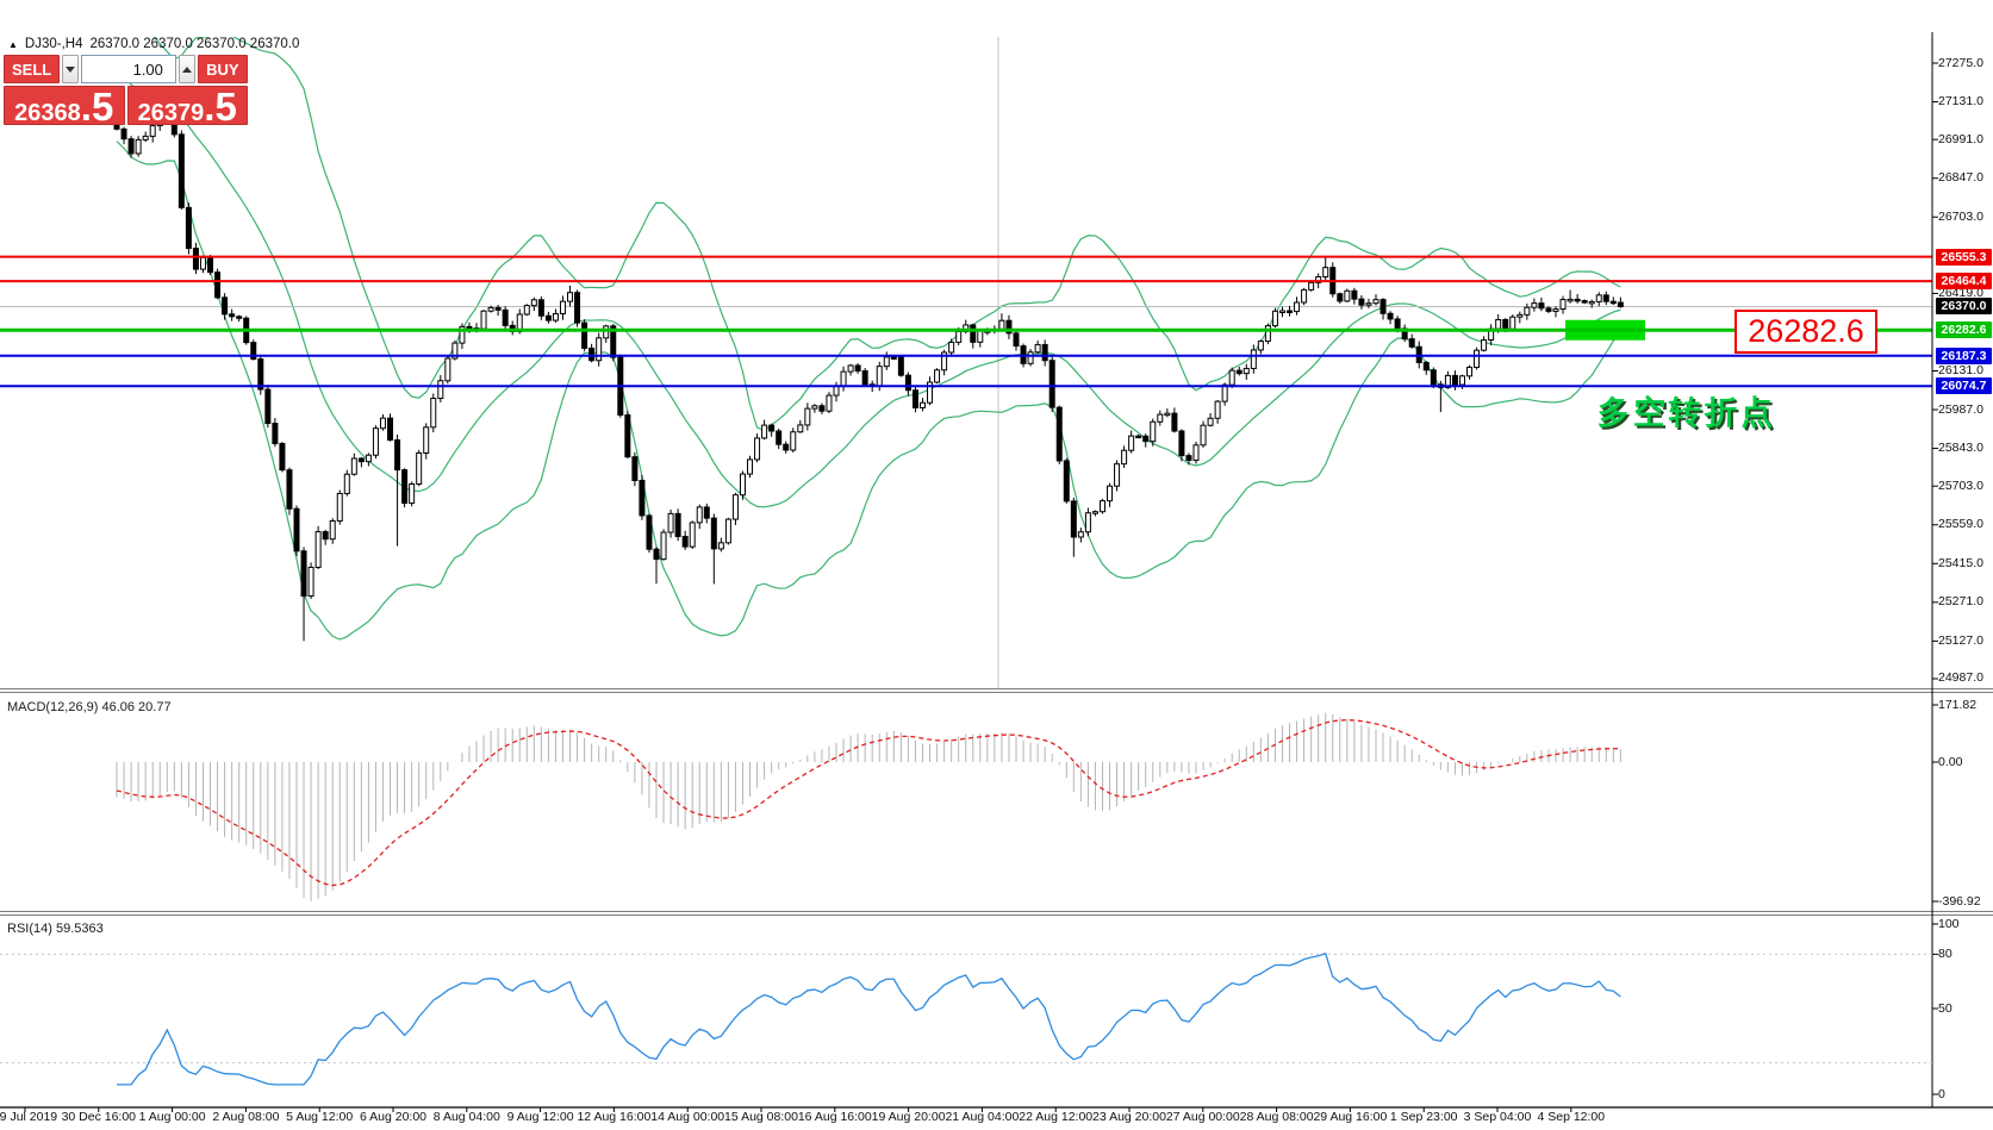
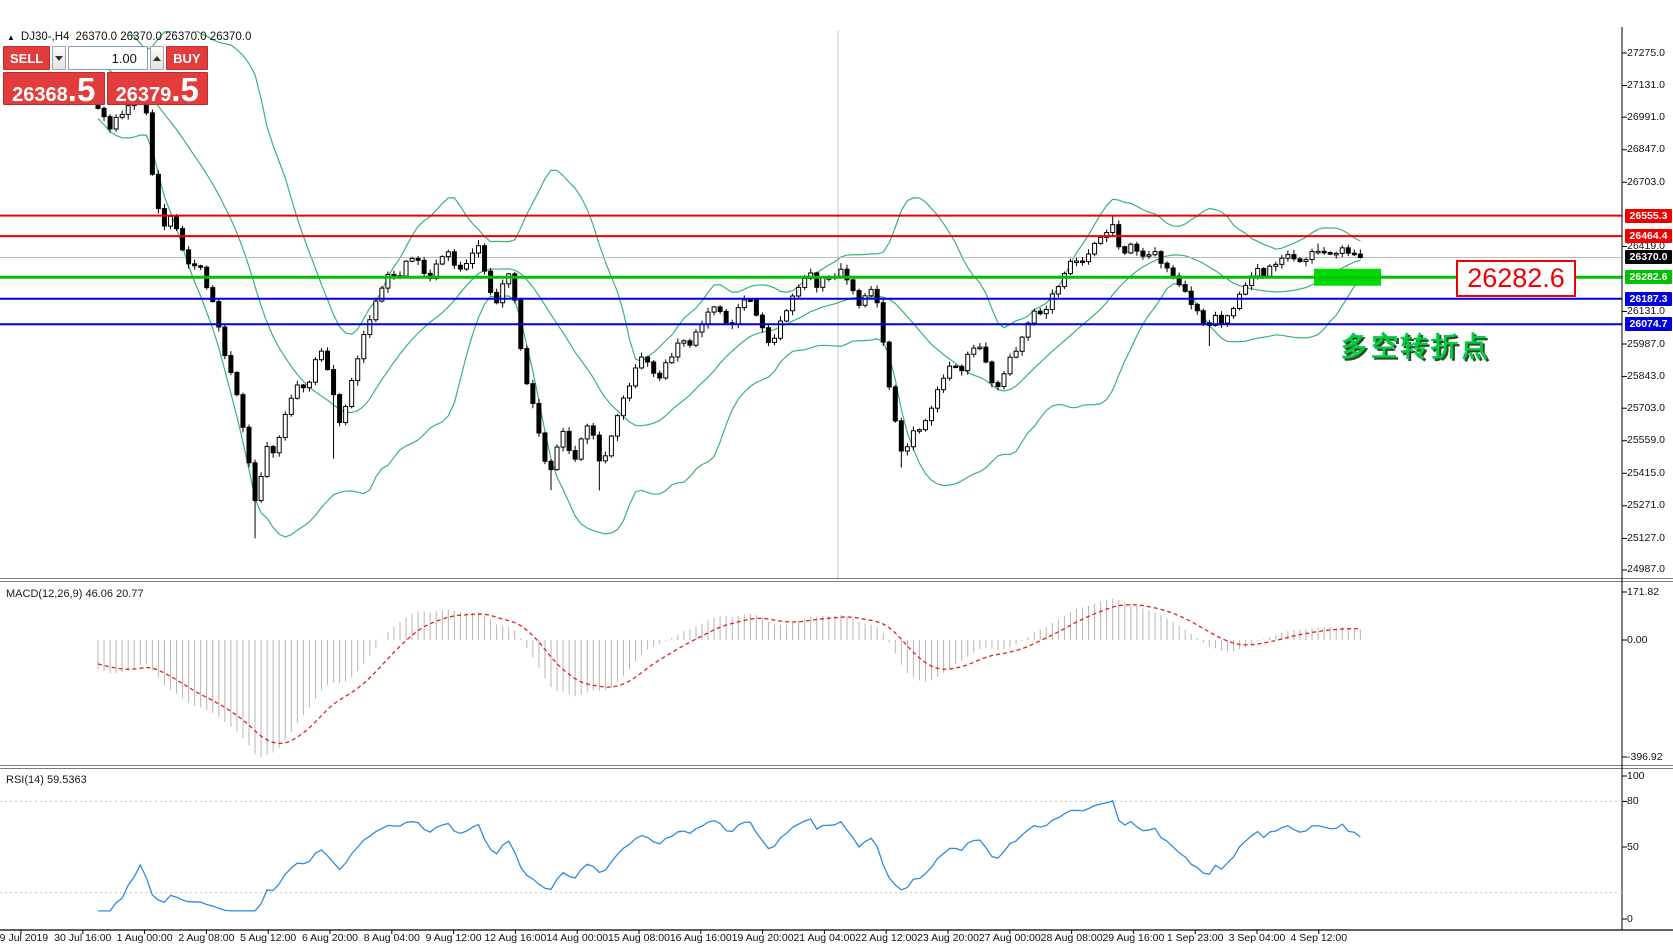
  ▲
  DJ30-,H4
  26370.0 26370.0 26370.0 26370.0
  SELL
  1.00
  BUY
  26368
  .5
  26379
  .5
  26282.6
  多空转折点
  MACD(12,26,9) 46.06 20.77
  RSI(14) 59.5363
  27275.0
  27131.0
  26991.0
  26847.0
  26703.0
  26419.0
  26131.0
  25987.0
  25843.0
  25703.0
  25559.0
  25415.0
  25271.0
  25127.0
  24987.0
  26555.3
  26464.4
  26370.0
  26282.6
  26187.3
  26074.7
  9 Jul 2019
- 30 Dec 16:00
+ 30 Jul 16:00
  1 Aug 00:00
  2 Aug 08:00
  5 Aug 12:00
  6 Aug 20:00
  8 Aug 04:00
  9 Aug 12:00
  12 Aug 16:00
  14 Aug 00:00
  15 Aug 08:00
  16 Aug 16:00
  19 Aug 20:00
  21 Aug 04:00
  22 Aug 12:00
  23 Aug 20:00
  27 Aug 00:00
  28 Aug 08:00
  29 Aug 16:00
  1 Sep 23:00
  3 Sep 04:00
  4 Sep 12:00
  171.82
  0.00
  -396.92
  100
  80
  50
  0
